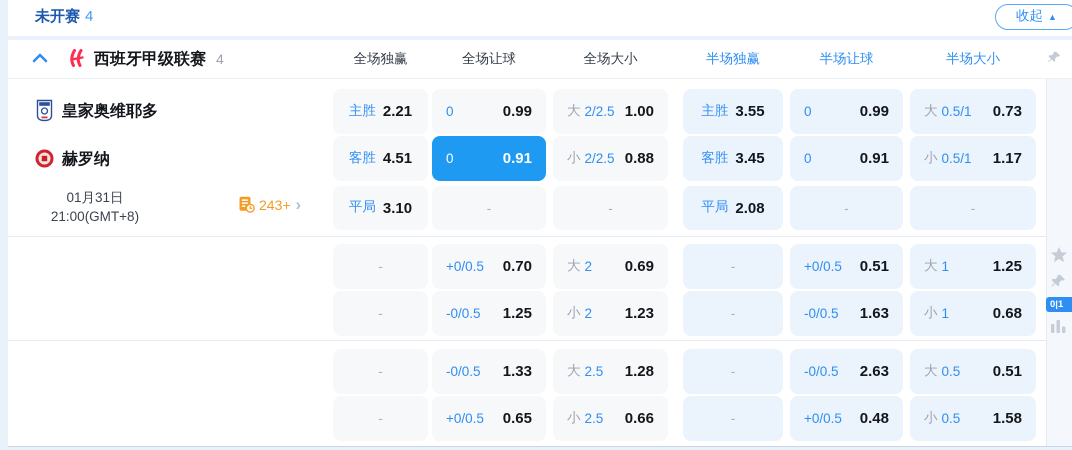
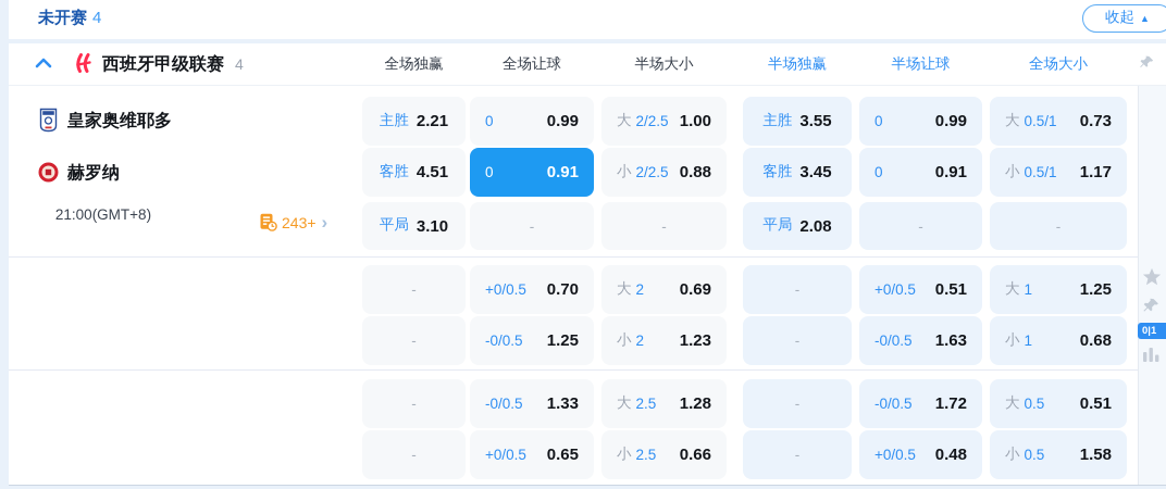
  未开赛 4
  收起
  ▲
  西班牙甲级联赛
  4
  全场独赢
  全场让球
- 全场大小
+ 半场大小
  半场独赢
  半场让球
- 半场大小
+ 全场大小
  皇家奥维耶多
  赫罗纳
- 01月31日
  21:00(GMT+8)
  243+
  ›
  主胜
  2.21
  0
  0.99
  大
  2/2.5
  1.00
  主胜
  3.55
  0
  0.99
  大
  0.5/1
  0.73
  客胜
  4.51
  0
  0.91
  小
  2/2.5
  0.88
  客胜
  3.45
  0
  0.91
  小
  0.5/1
  1.17
  平局
  3.10
  -
  -
  平局
  2.08
  -
  -
  -
  +0/0.5
  0.70
  大
  2
  0.69
  -
  +0/0.5
  0.51
  大
  1
  1.25
  -
  -0/0.5
  1.25
  小
  2
  1.23
  -
  -0/0.5
  1.63
  小
  1
  0.68
  -
  -0/0.5
  1.33
  大
  2.5
  1.28
  -
  -0/0.5
- 2.63
+ 1.72
  大
  0.5
  0.51
  -
  +0/0.5
  0.65
  小
  2.5
  0.66
  -
  +0/0.5
  0.48
  小
  0.5
  1.58
  0|1
